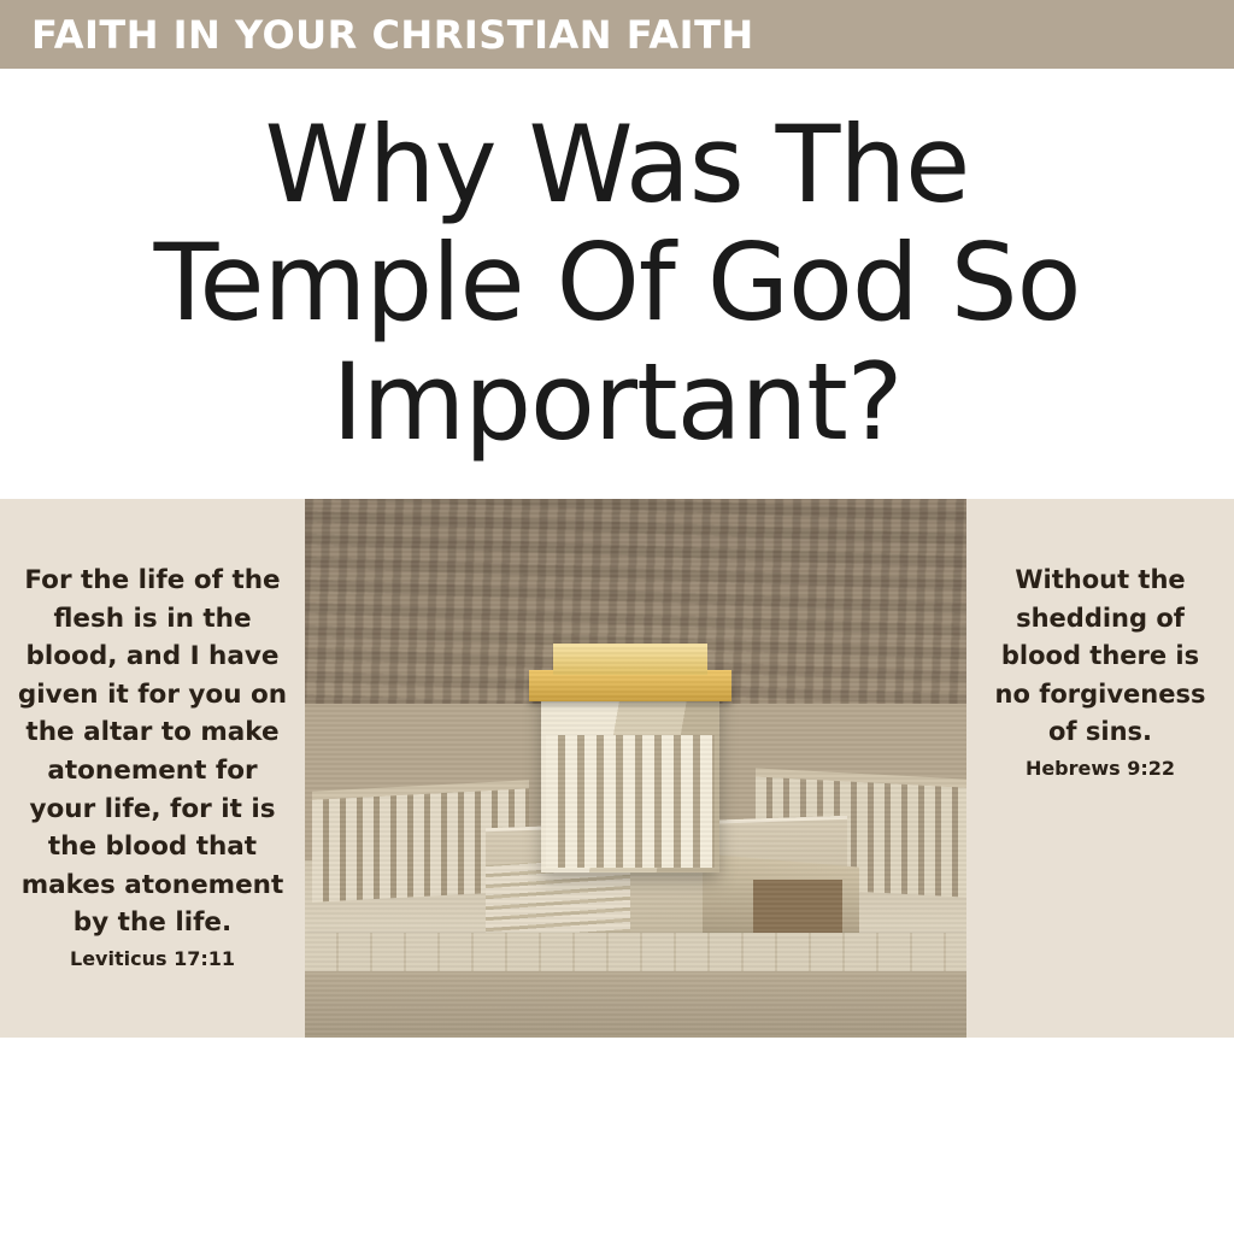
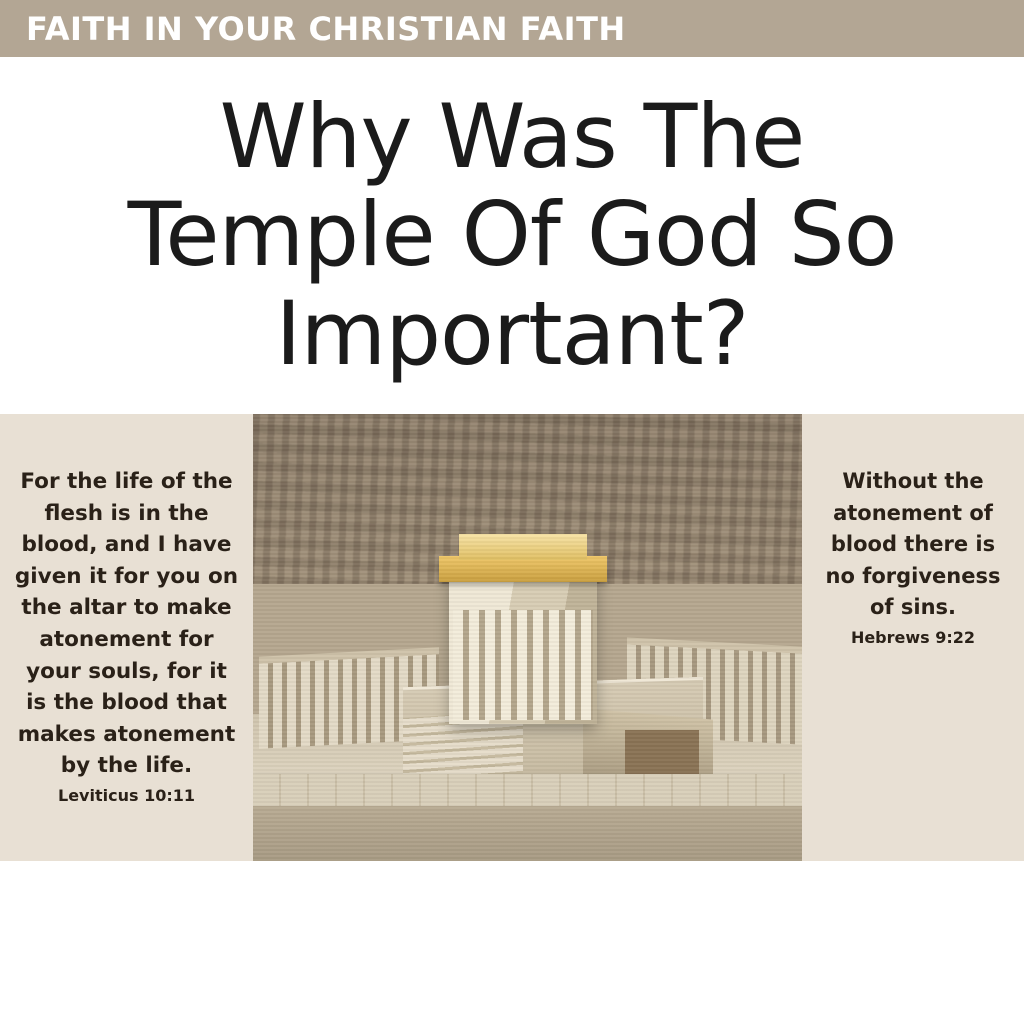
  FAITH IN YOUR CHRISTIAN FAITH
  Why Was The
  Temple Of God So
  Important?
- For the life of the flesh is in the blood, and I have given it for you on the altar to make atonement for your life, for it is the blood that makes atonement by the life.
+ For the life of the flesh is in the blood, and I have given it for you on the altar to make atonement for your souls, for it is the blood that makes atonement by the life.
- Leviticus 17:11
+ Leviticus 10:11
- Without the shedding of blood there is no forgiveness of sins.
+ Without the atonement of blood there is no forgiveness of sins.
  Hebrews 9:22
